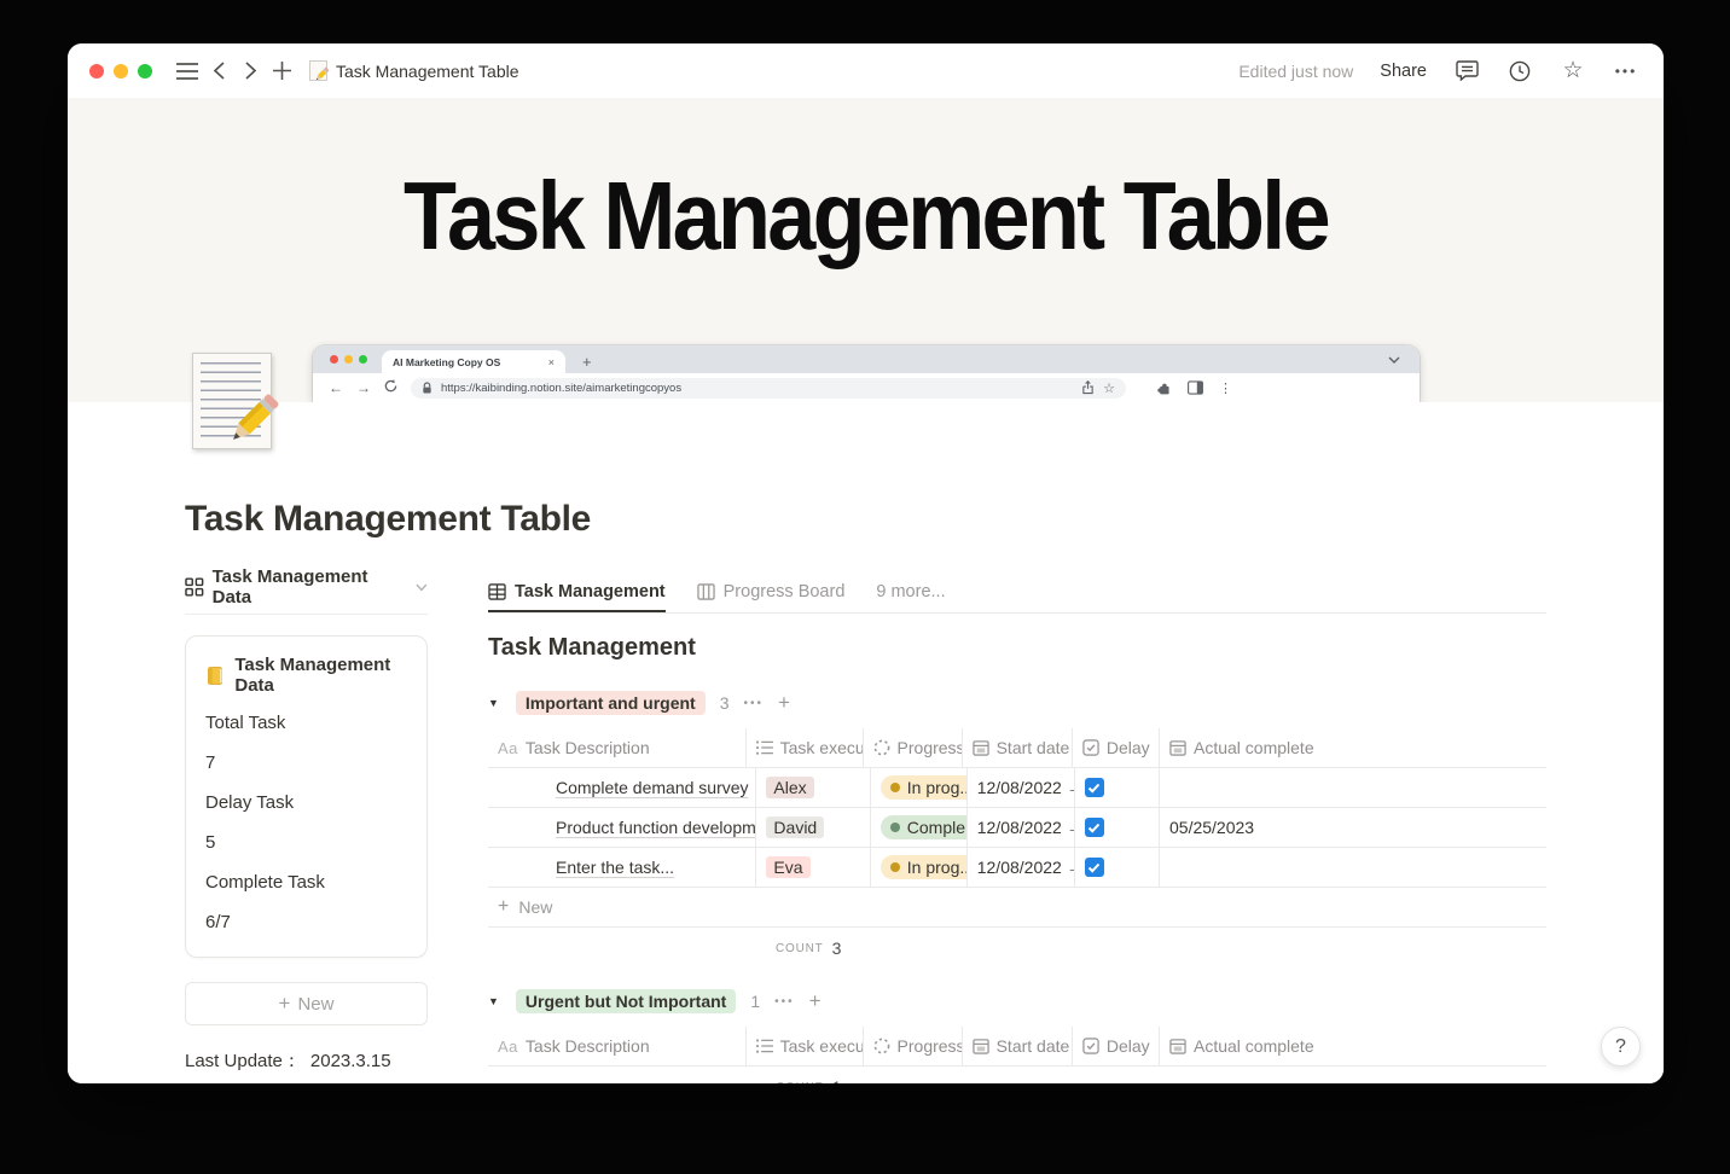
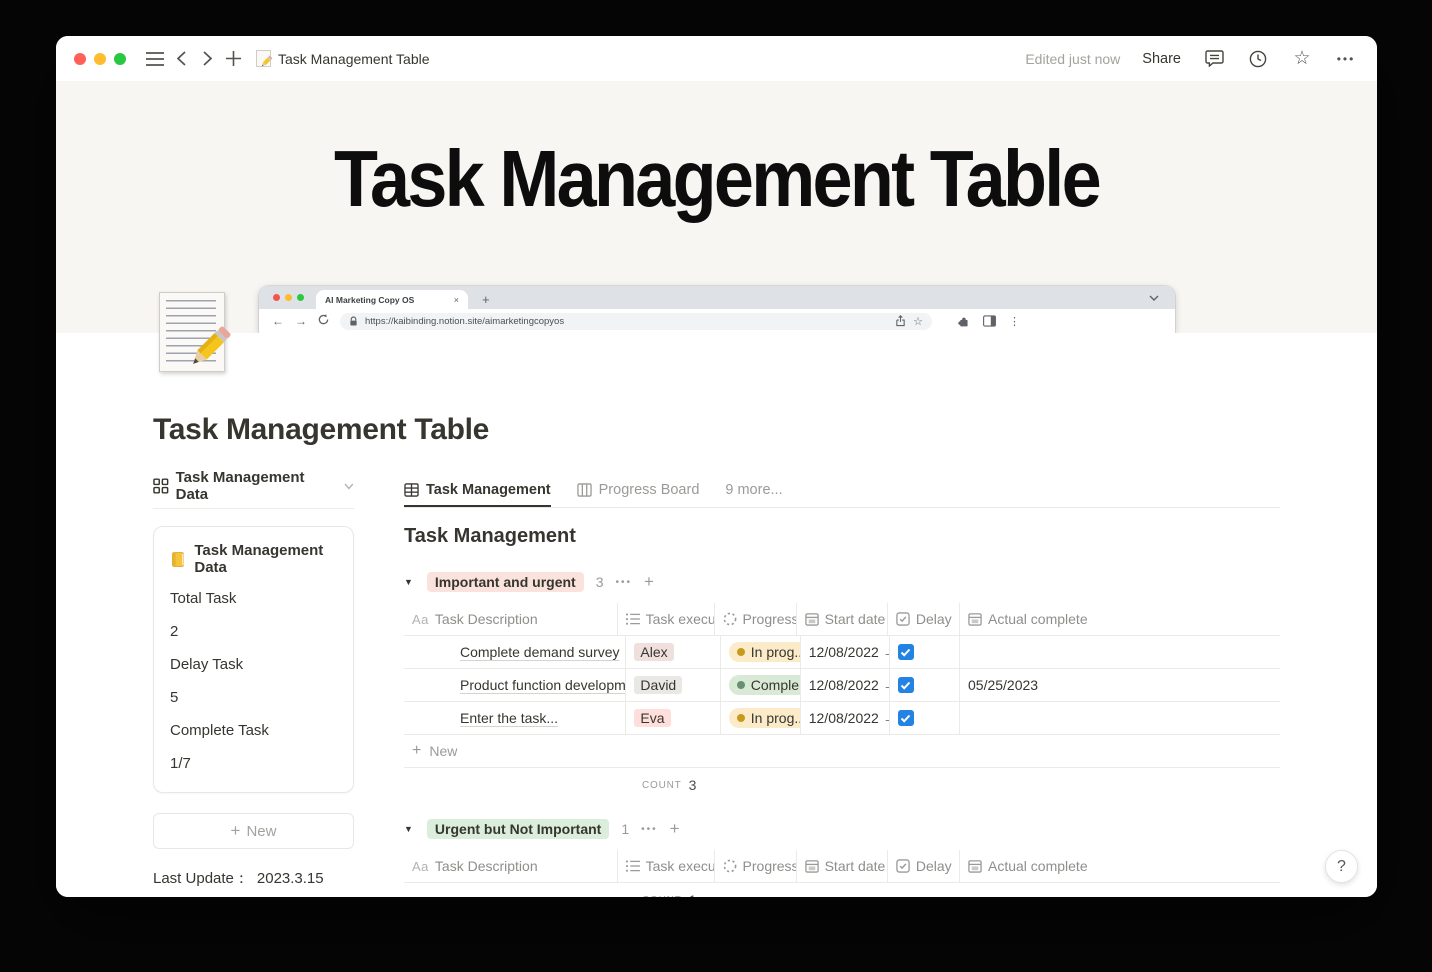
  Task Management Table
  Edited just now
  Share
  ☆
  •••
  Task Management Table
  AI Marketing Copy OS
  ×
  +
  ←
  →
  https://kaibinding.notion.site/aimarketingcopyos
  ☆
  ⋮
  Task Management Table
  Task Management Data
  Task Management Data
  Total Task
- 7
+ 2
  Delay Task
  5
  Complete Task
- 6/7
+ 1/7
  +
  New
  Last Update：
  2023.3.15
  Task Management
  Progress Board
  9 more...
  Task Management
  ▼
  Important and urgent
  3
  •••
  +
  Aa
  Task Description
  Task execu
  Progress
  Start date
  Delay
  Actual complete
  Complete demand survey
  Alex
  In prog.
  12/08/2022
  Product function developm
  David
  12/08/2022
  05/25/2023
  Enter the task...
  Eva
  In prog.
  12/08/2022
  +
  New
  COUNT
  3
  ▼
  Urgent but Not Important
  1
  •••
  +
  Aa
  Task Description
  Task execu
  Progress
  Start date
  Delay
  Actual complete
  ?
